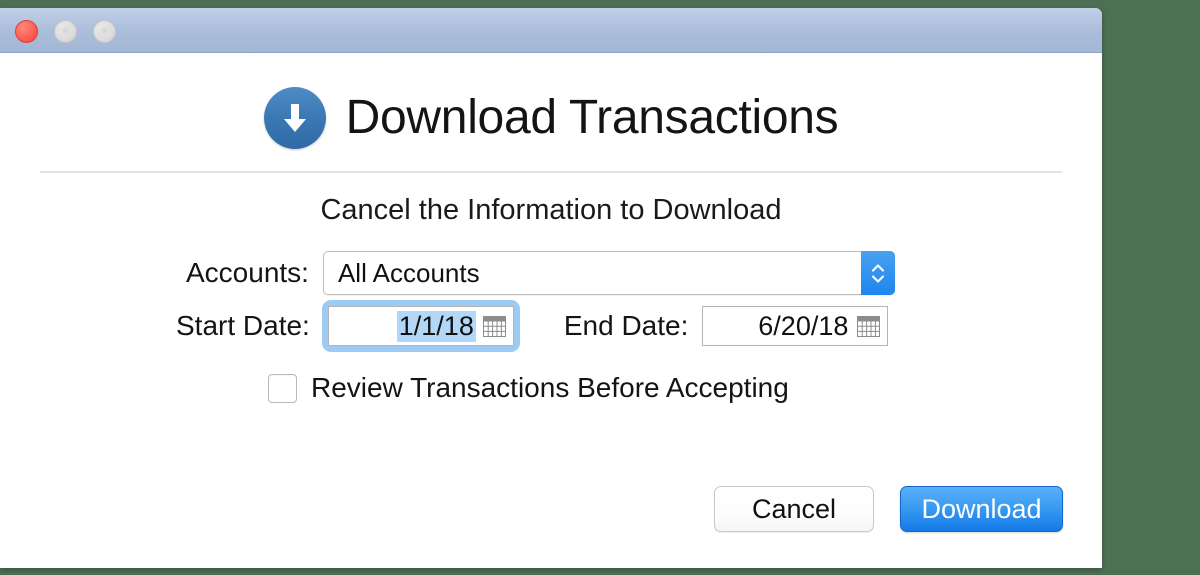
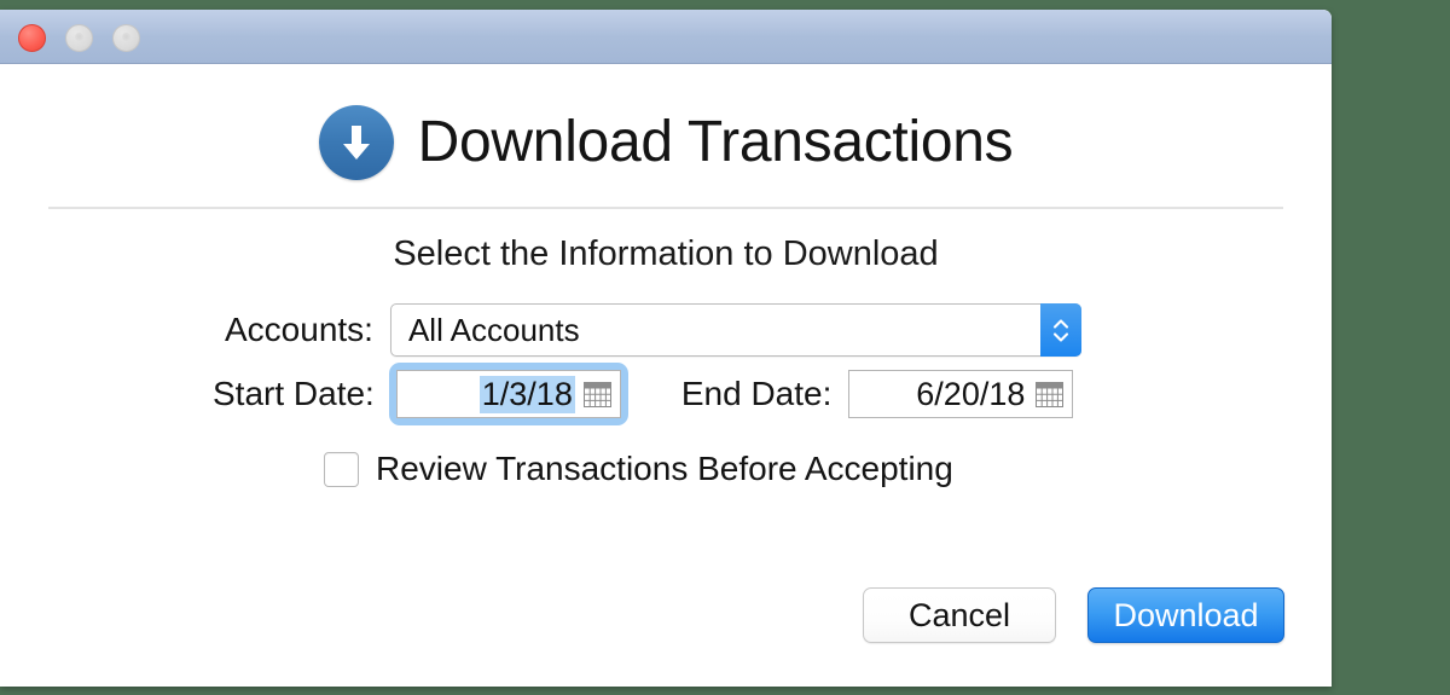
  Download Transactions
- Cancel the Information to Download
+ Select the Information to Download
  Accounts:
  All Accounts
  Start Date:
- 1/1/18
+ 1/3/18
  End Date:
  6/20/18
  Review Transactions Before Accepting
  Cancel
  Download
